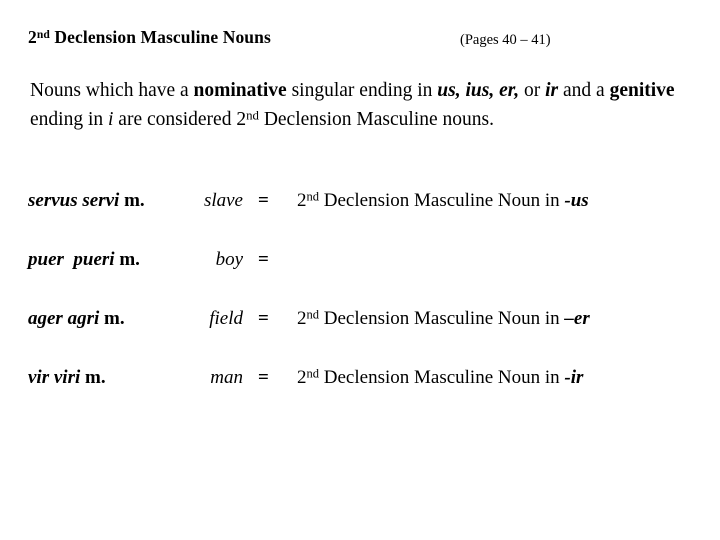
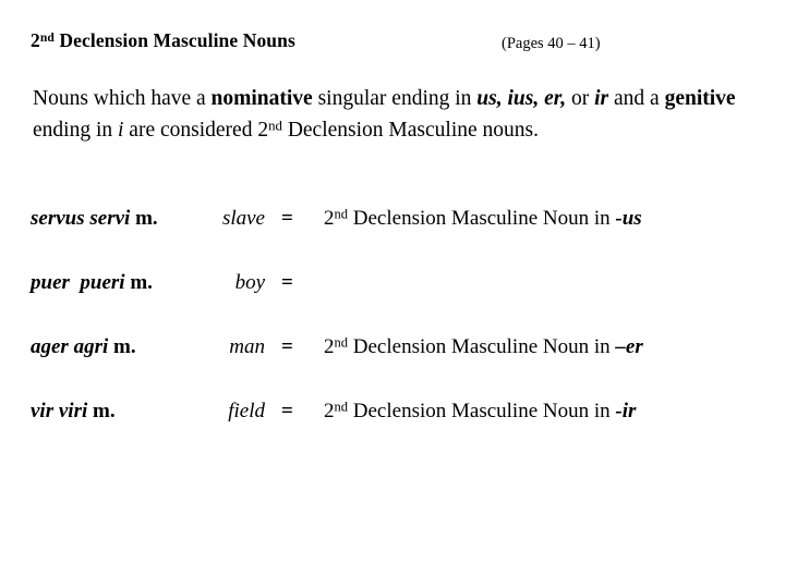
  2nd Declension Masculine Nouns
  (Pages 40 – 41)
  Nouns which have a nominative singular ending in us, ius, er, or ir and a genitive ending in i are considered 2nd Declension Masculine nouns.
  servus servi m.
  slave
  =
  2nd Declension Masculine Noun in -us
  puer pueri m.
  boy
  =
  ager agri m.
- field
+ man
  =
  2nd Declension Masculine Noun in –er
  vir viri m.
- man
+ field
  =
  2nd Declension Masculine Noun in -ir
